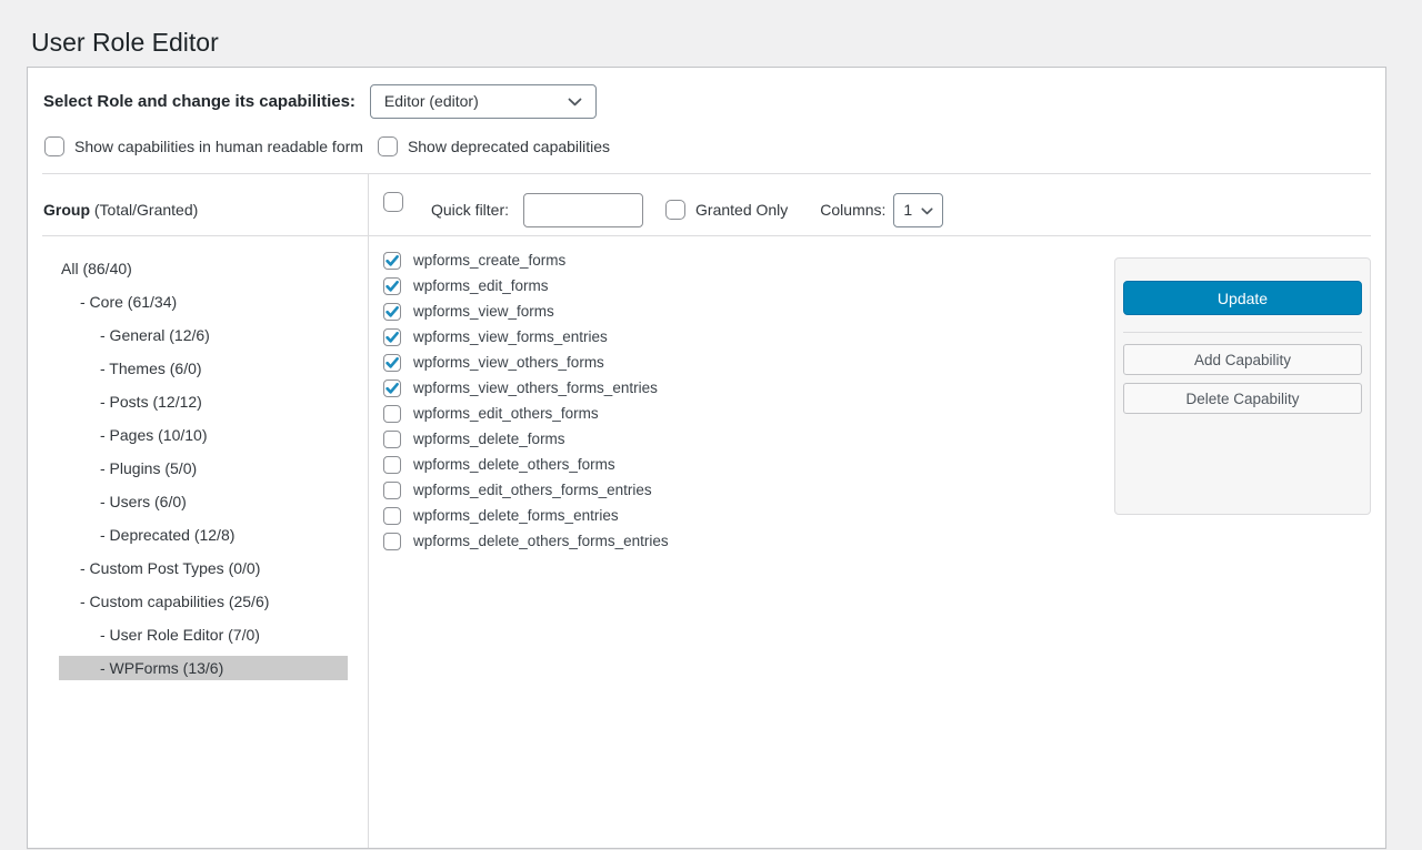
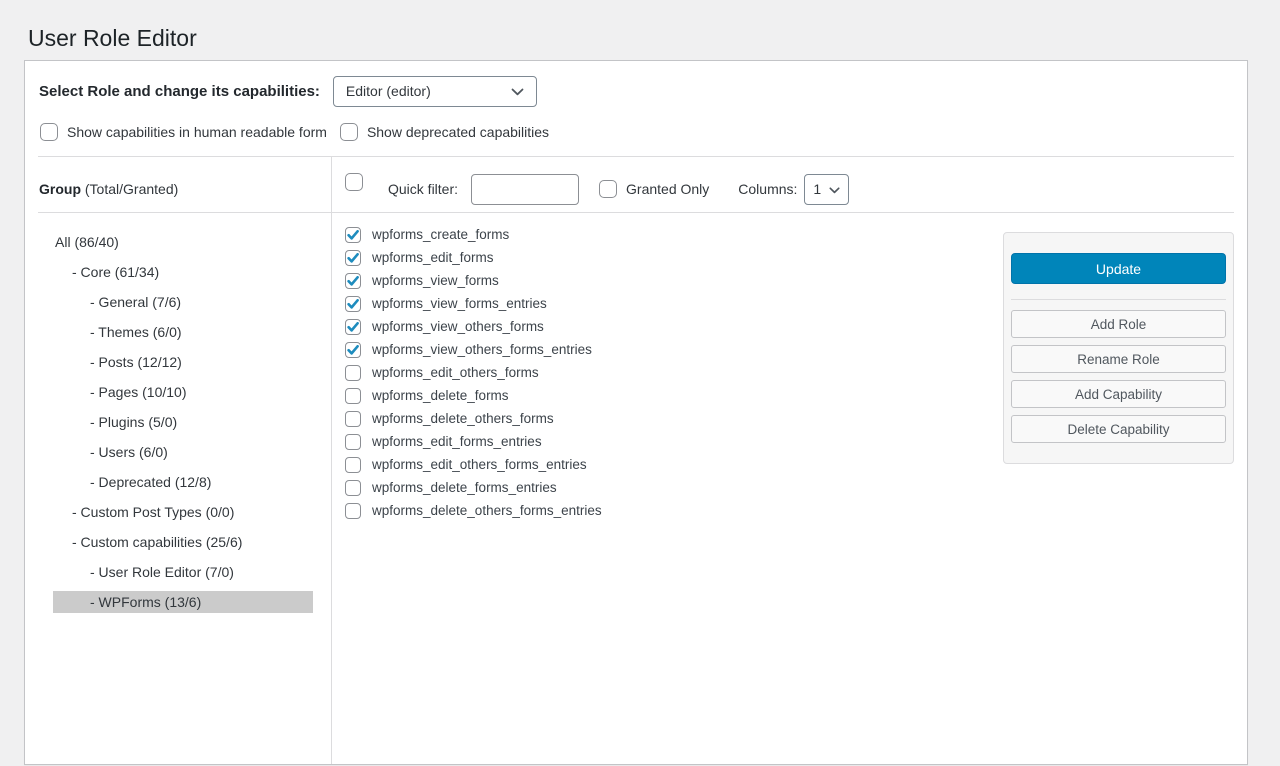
  User Role Editor
  Select Role and change its capabilities:
  Editor (editor)
  Show capabilities in human readable form
  Show deprecated capabilities
  Group (Total/Granted)
  Quick filter:
  Granted Only
  Columns:
  1
  All (86/40)
  - Core (61/34)
- - General (12/6)
+ - General (7/6)
  - Themes (6/0)
  - Posts (12/12)
  - Pages (10/10)
  - Plugins (5/0)
  - Users (6/0)
  - Deprecated (12/8)
  - Custom Post Types (0/0)
  - Custom capabilities (25/6)
  - User Role Editor (7/0)
  - WPForms (13/6)
  wpforms_create_forms
  wpforms_edit_forms
  wpforms_view_forms
  wpforms_view_forms_entries
  wpforms_view_others_forms
  wpforms_view_others_forms_entries
  wpforms_edit_others_forms
  wpforms_delete_forms
  wpforms_delete_others_forms
+ wpforms_edit_forms_entries
  wpforms_edit_others_forms_entries
  wpforms_delete_forms_entries
  wpforms_delete_others_forms_entries
  Update
+ Add Role
+ Rename Role
  Add Capability
  Delete Capability
